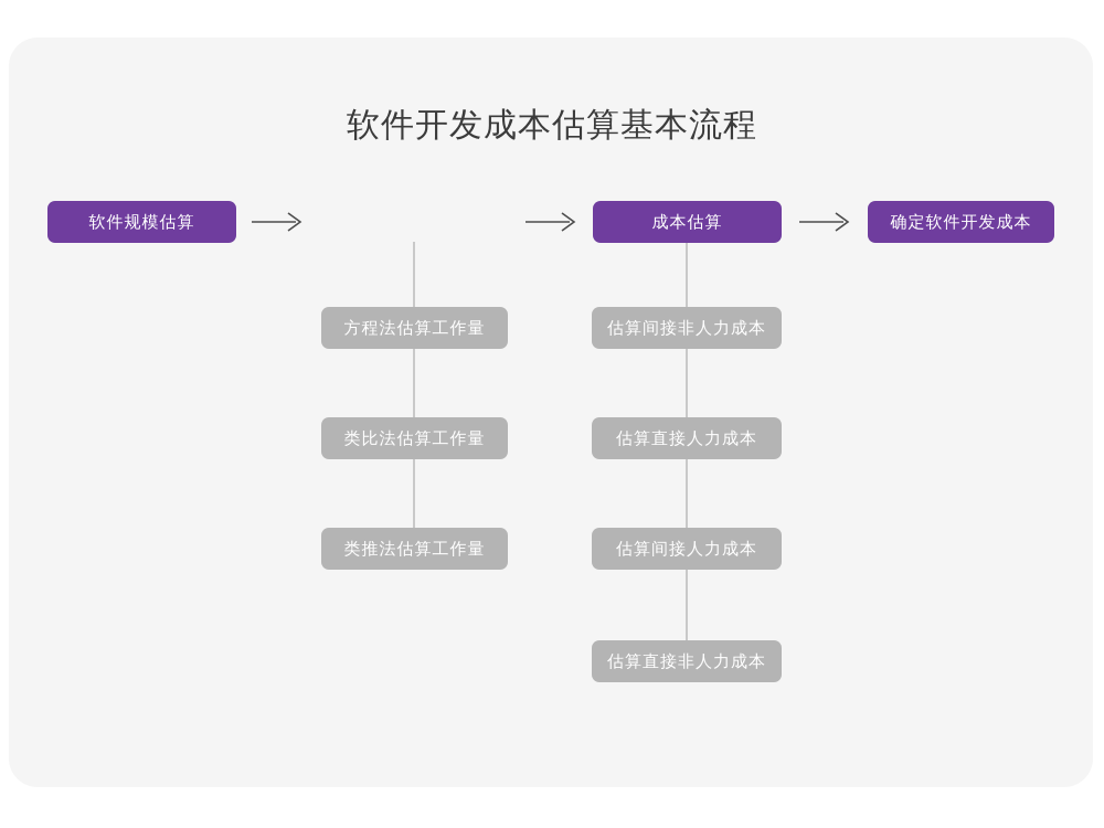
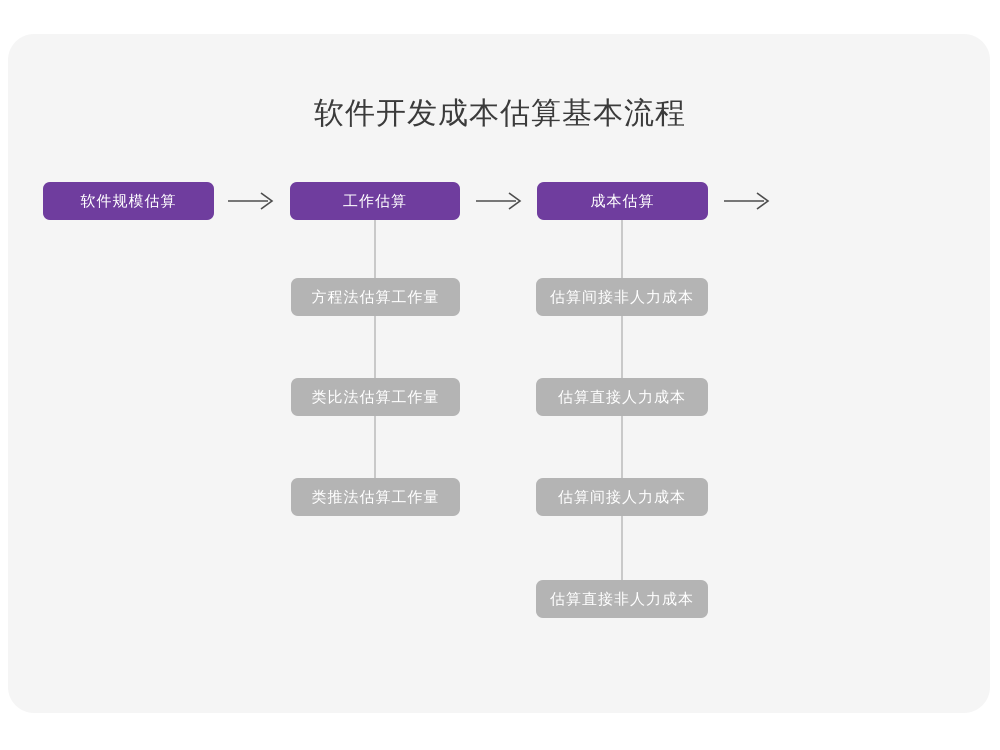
  软件开发成本估算基本流程
  软件规模估算
+ 工作估算
  成本估算
- 确定软件开发成本
  方程法估算工作量
  类比法估算工作量
  类推法估算工作量
  估算间接非人力成本
  估算直接人力成本
  估算间接人力成本
  估算直接非人力成本
